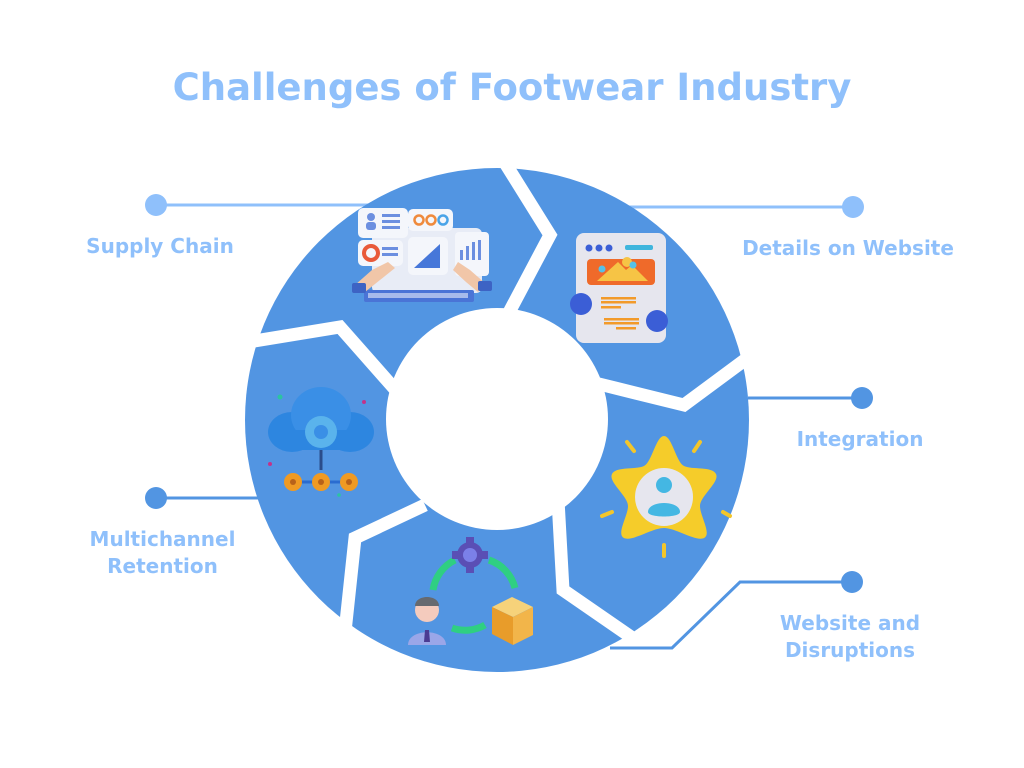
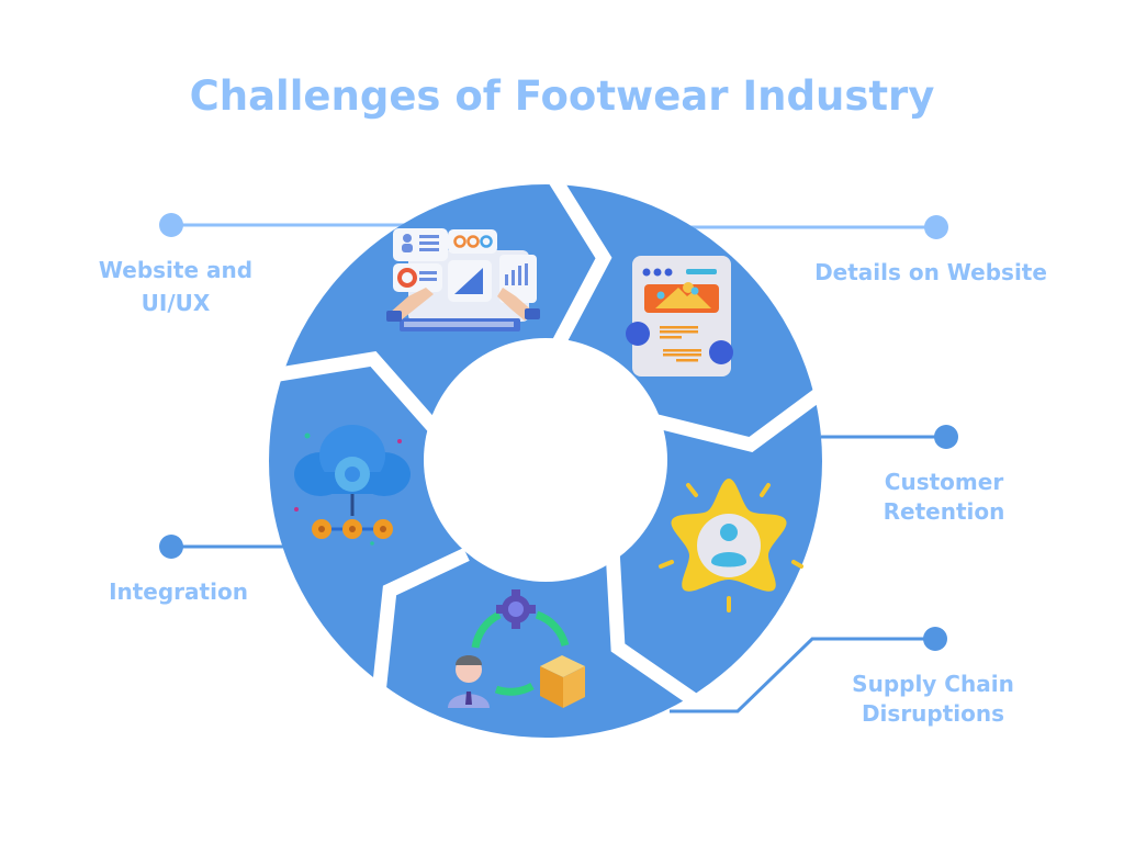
- Supply Chain
+ Website and
+ UI/UX
  Details on Website
+ Customer
- Integration
+ Retention
- Website and
+ Supply Chain
  Disruptions
- Multichannel
- Retention
+ Integration
